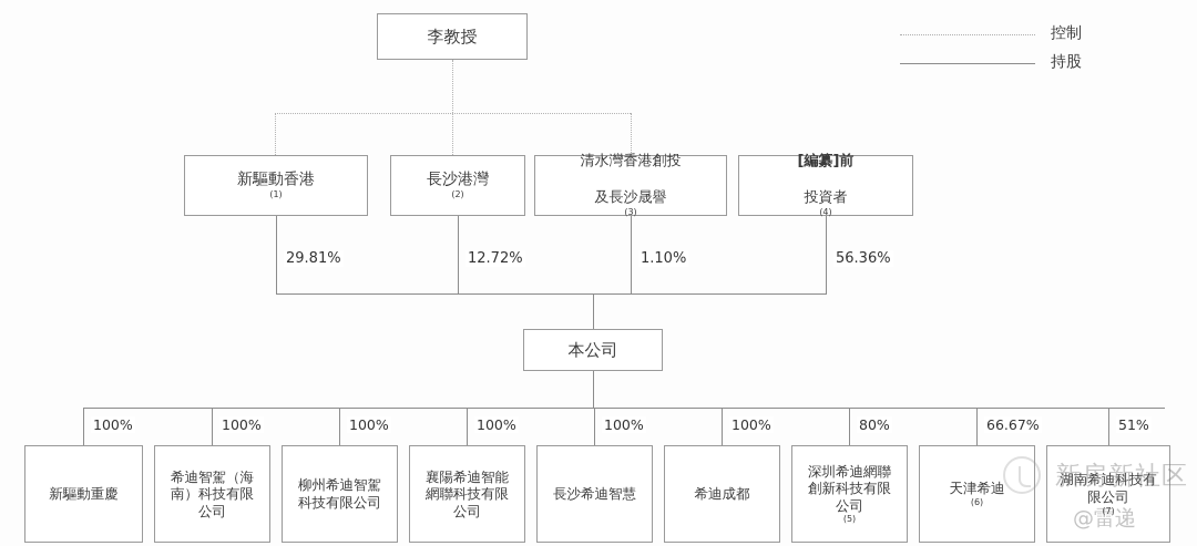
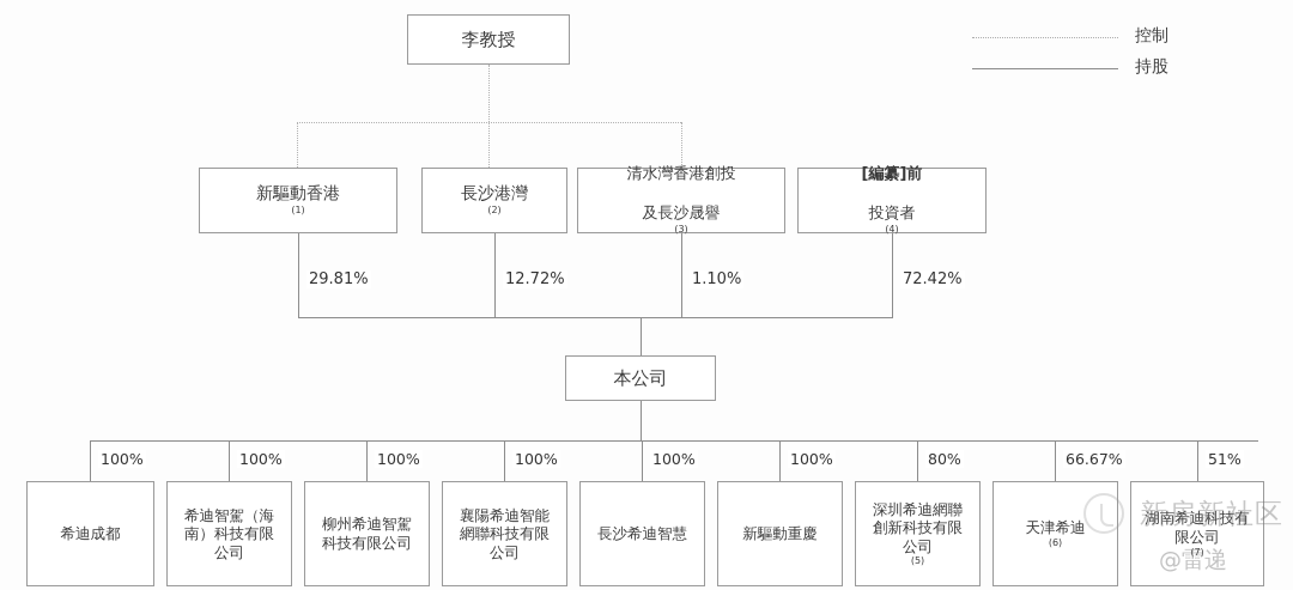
  控制
  持股
  李教授
  新驅動香港
  (1)
  長沙港灣
  (2)
  清水灣香港創投
  及長沙晟譽
  (3)
  [編纂]前
  投資者
  (4)
  29.81%
  12.72%
  1.10%
- 56.36%
+ 72.42%
  本公司
  100%
  100%
  100%
  100%
  100%
  100%
  80%
  66.67%
  51%
- 新驅動重慶
+ 希迪成都
  希迪智駕（海南）科技有限公司
  柳州希迪智駕科技有限公司
  襄陽希迪智能網聯科技有限公司
  長沙希迪智慧
- 希迪成都
+ 新驅動重慶
  深圳希迪網聯創新科技有限公司
  (5)
  天津希迪
  (6)
  湖南希迪科技有限公司
  (7)
  新房新社区
  @雷递
